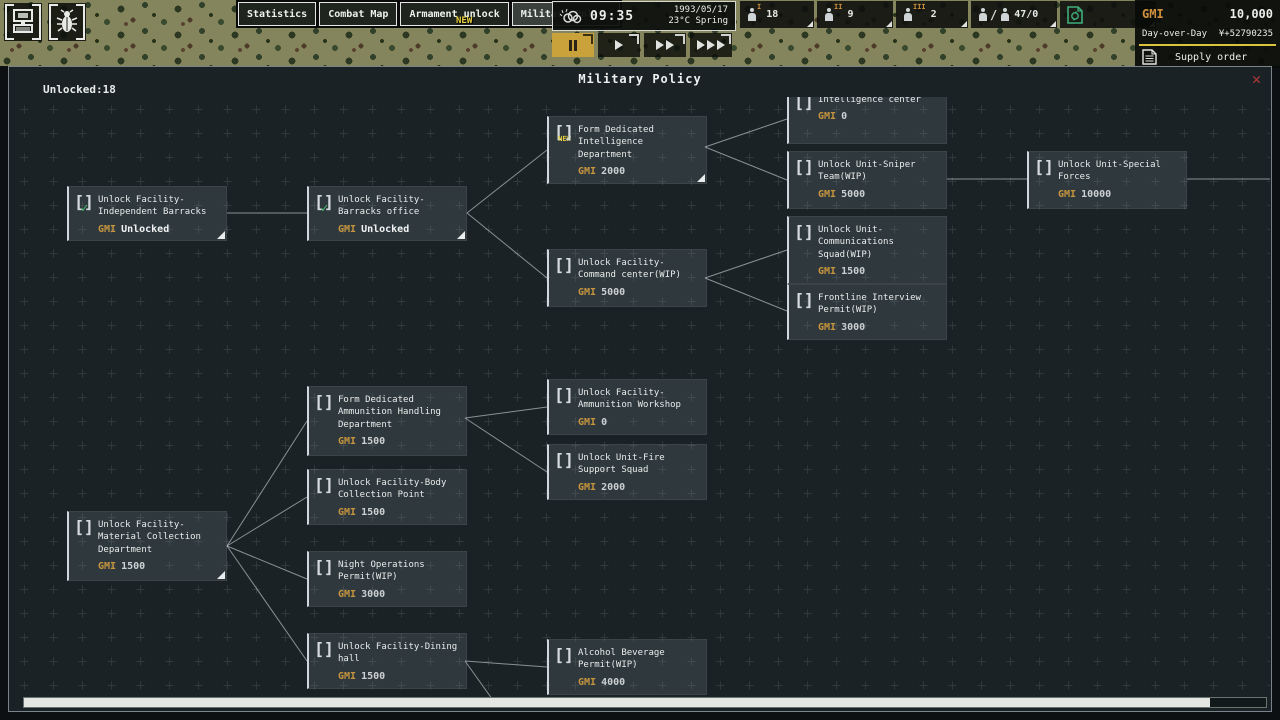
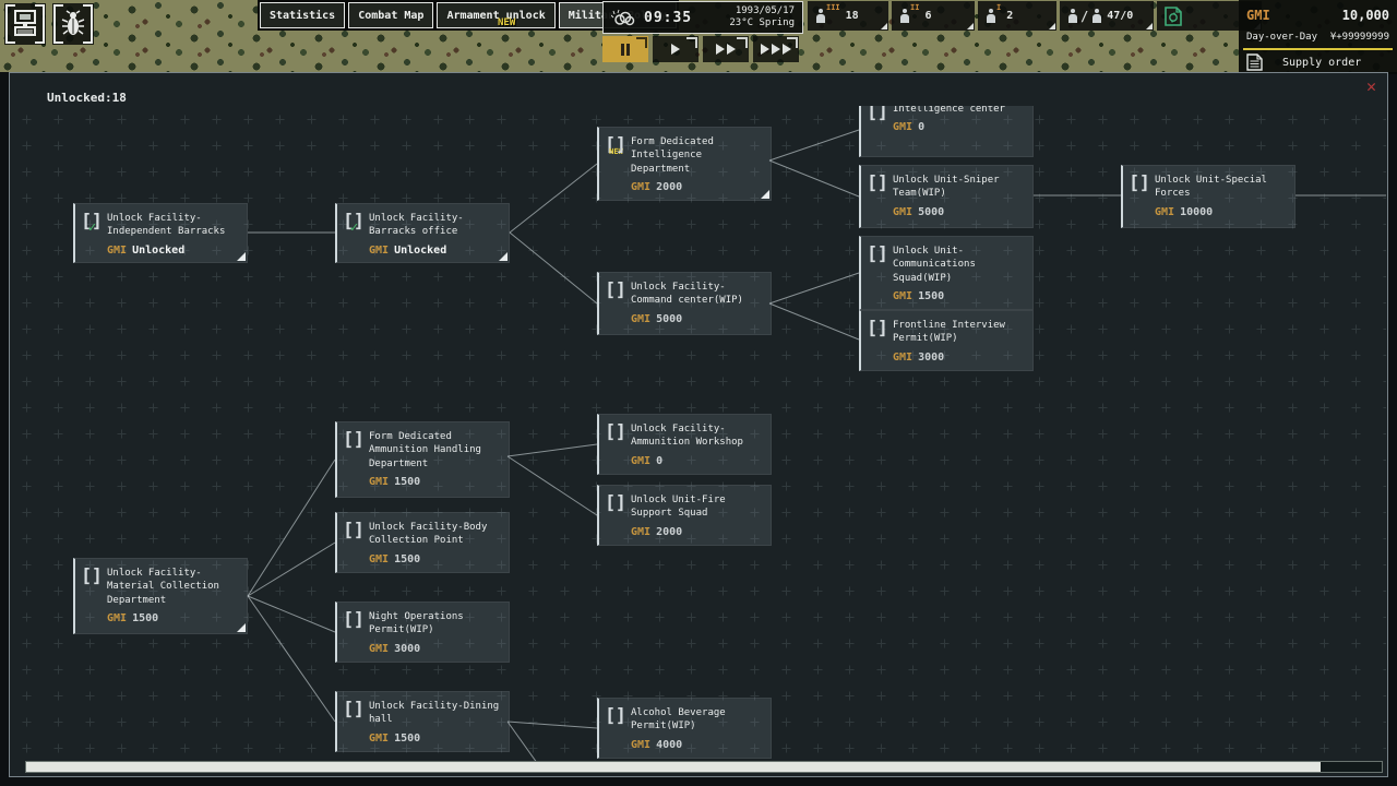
  Statistics
  Combat Map
  Armament unlock
  NEW
  09:35
  1993/05/17
  23°C Spring
- I
+ III
  18
  II
- 9
+ 6
- III
+ I
  2
  /
  47/0
  GMI
  10,000
  Day-over-Day
- ¥+52790235
+ ¥+99999999
  Supply order
- Military Policy
  Unlocked:18
  ✕
  [
  ✓
  ]
  Unlock Facility-
  Independent Barracks
  GMI Unlocked
  [
  ✓
  ]
  Unlock Facility-
  Barracks office
  GMI Unlocked
  [
  NEW
  ]
  Form Dedicated
  Intelligence
  Department
  GMI 2000
  [
  ]
  Intelligence center
  GMI 0
  [
  ]
  Unlock Unit-Sniper
  Team(WIP)
  GMI 5000
  [
  ]
  Unlock Unit-Special
  Forces
  GMI 10000
  [
  ]
  Unlock Facility-
  Command center(WIP)
  GMI 5000
  [
  ]
  Unlock Unit-
  Communications
  Squad(WIP)
  GMI 1500
  [
  ]
  Frontline Interview
  Permit(WIP)
  GMI 3000
  [
  ]
  Form Dedicated
  Ammunition Handling
  Department
  GMI 1500
  [
  ]
  Unlock Facility-
  Ammunition Workshop
  GMI 0
  [
  ]
  Unlock Unit-Fire
  Support Squad
  GMI 2000
  [
  ]
  Unlock Facility-Body
  Collection Point
  GMI 1500
  [
  ]
  Unlock Facility-
  Material Collection
  Department
  GMI 1500
  [
  ]
  Night Operations
  Permit(WIP)
  GMI 3000
  [
  ]
  Unlock Facility-Dining
  hall
  GMI 1500
  [
  ]
  Alcohol Beverage
  Permit(WIP)
  GMI 4000
